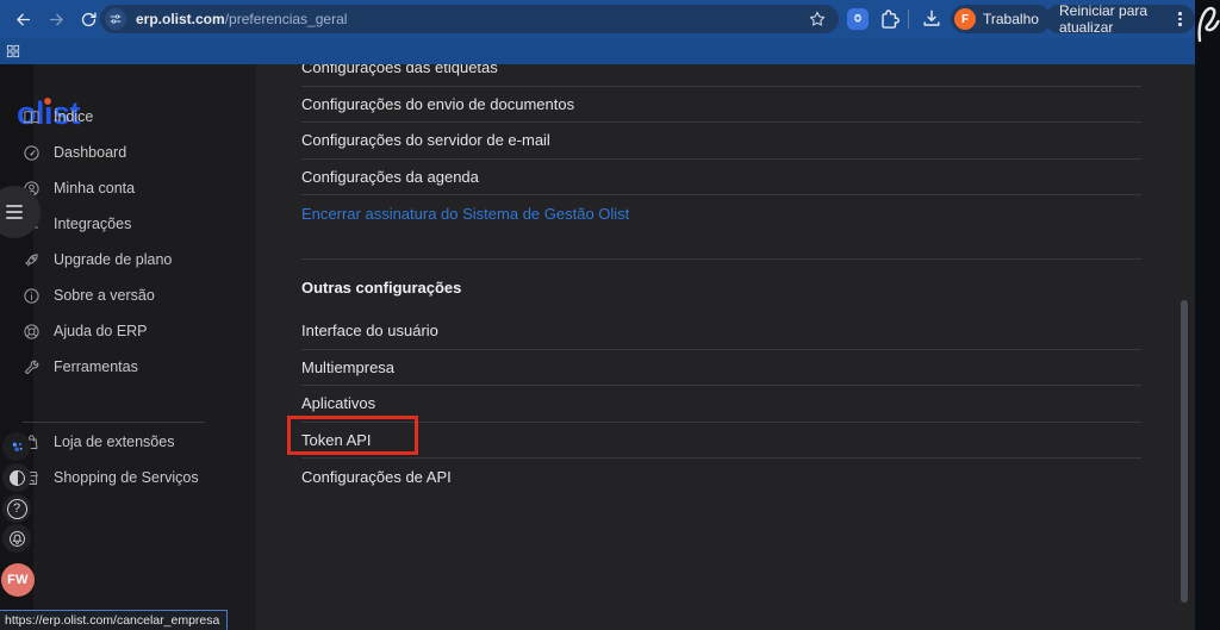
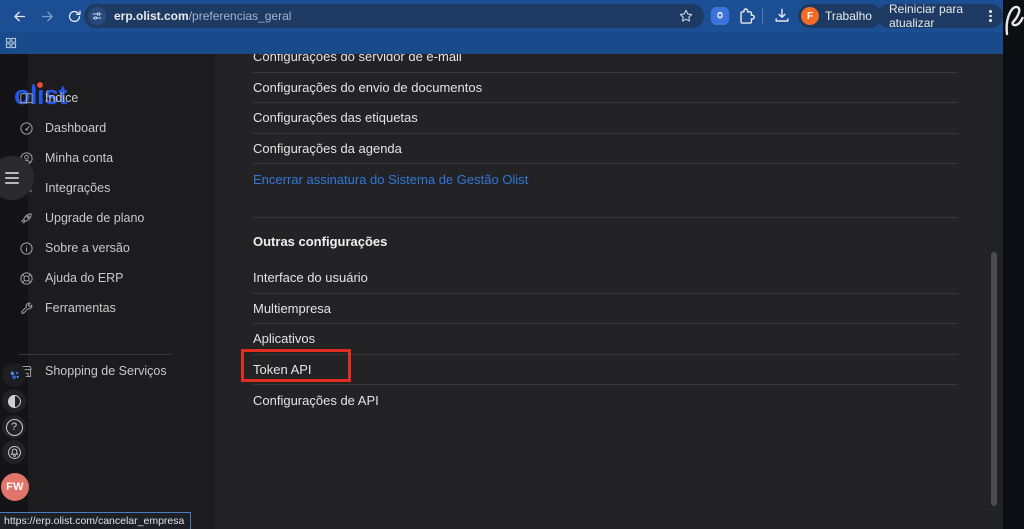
  erp.olist.com/preferencias_geral
  F
  Trabalho
  Reiniciar para atualizar
- Configurações das etiquetas
+ Configurações do servidor de e-mail
  Configurações do envio de documentos
- Configurações do servidor de e-mail
+ Configurações das etiquetas
  Configurações da agenda
  Encerrar assinatura do Sistema de Gestão Olist
  Outras configurações
  Interface do usuário
  Multiempresa
  Aplicativos
  Token API
  Configurações de API
  olist
  Índice
  Dashboard
  Minha conta
  Integrações
  Upgrade de plano
  Sobre a versão
  Ajuda do ERP
  Ferramentas
- Loja de extensões
  Shopping de Serviços
  ?
  FW
  https://erp.olist.com/cancelar_empresa
